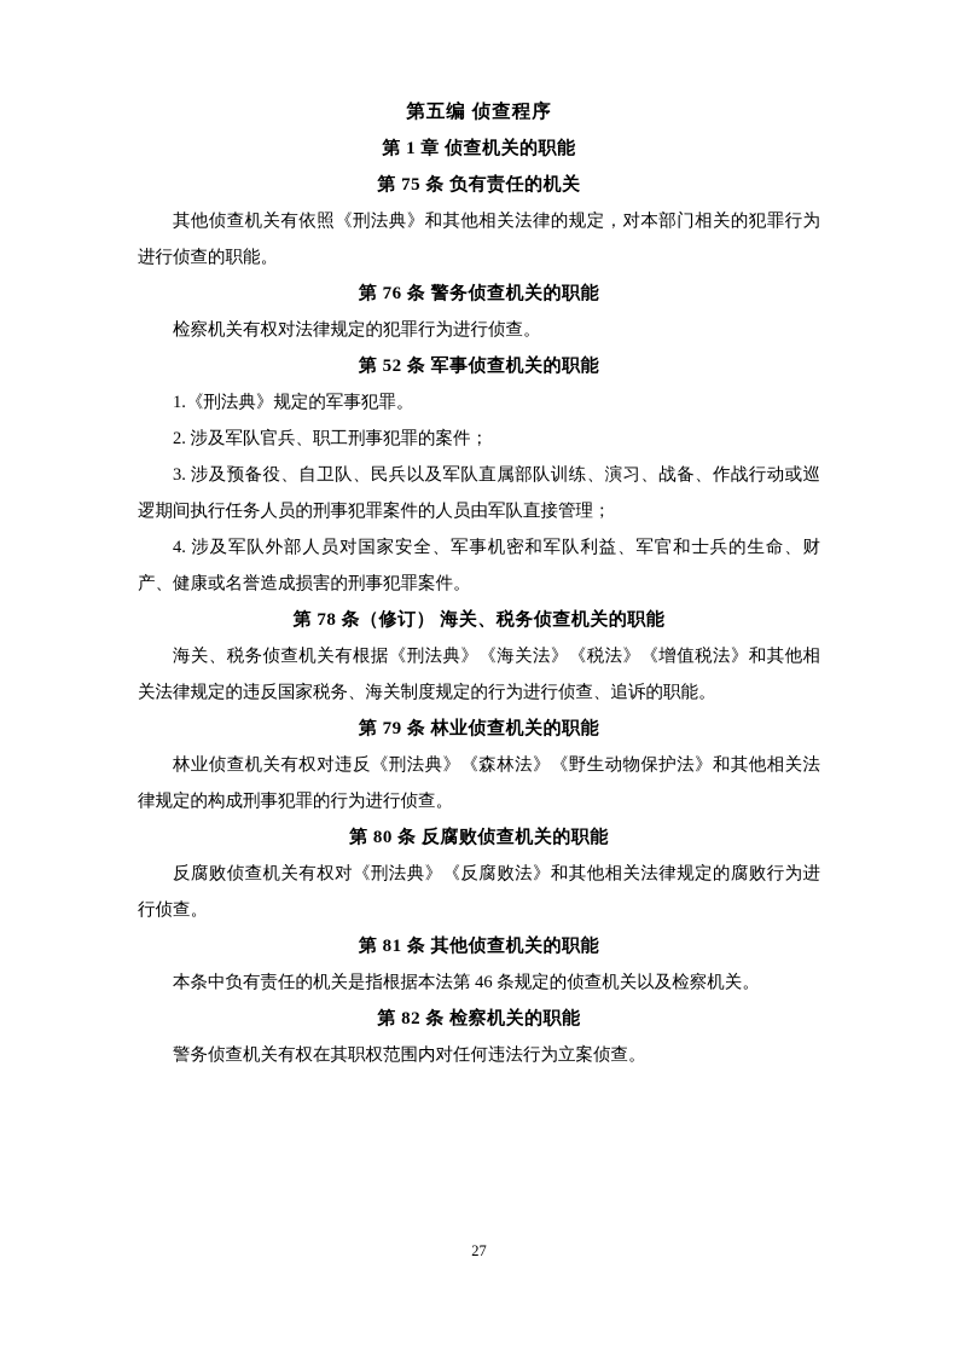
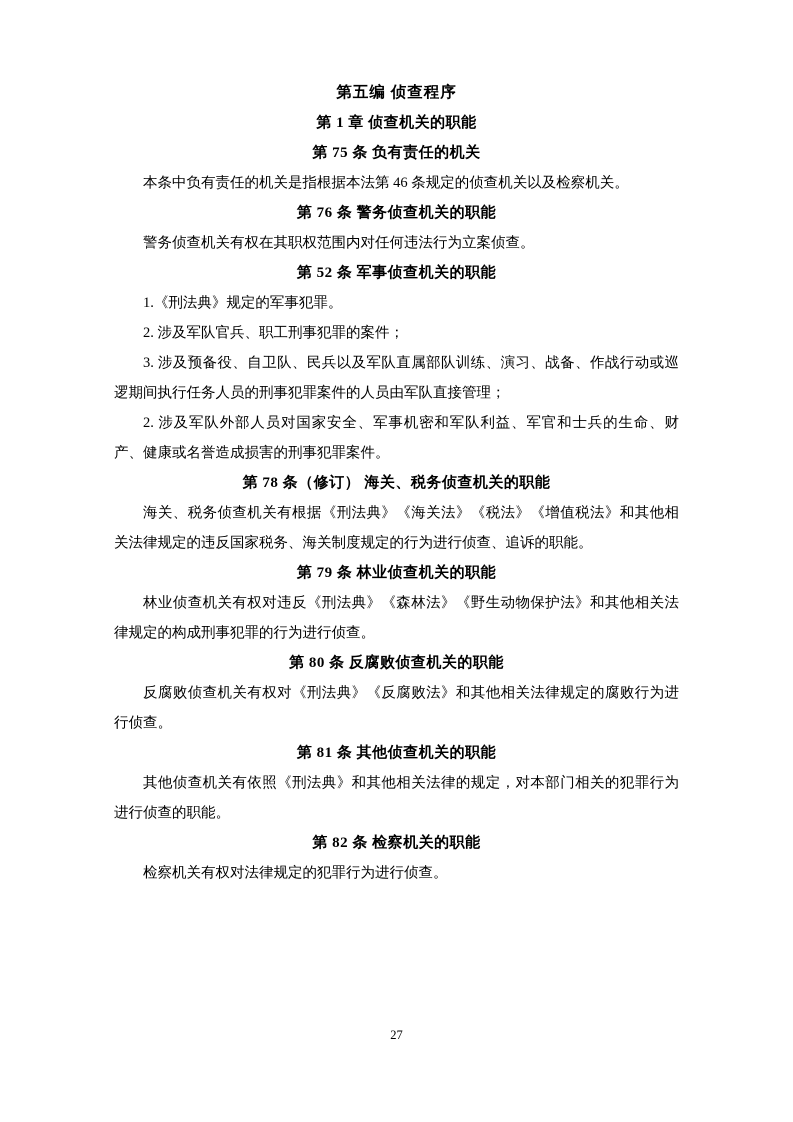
  第五编 侦查程序
  第 1 章 侦查机关的职能
  第 75 条 负有责任的机关
- 其他侦查机关有依照《刑法典》和其他相关法律的规定，对本部门相关的犯罪行为进行侦查的职能。
+ 本条中负有责任的机关是指根据本法第 46 条规定的侦查机关以及检察机关。
  第 76 条 警务侦查机关的职能
- 检察机关有权对法律规定的犯罪行为进行侦查。
+ 警务侦查机关有权在其职权范围内对任何违法行为立案侦查。
  第 52 条 军事侦查机关的职能
  1.《刑法典》规定的军事犯罪。
  2. 涉及军队官兵、职工刑事犯罪的案件；
  3. 涉及预备役、自卫队、民兵以及军队直属部队训练、演习、战备、作战行动或巡逻期间执行任务人员的刑事犯罪案件的人员由军队直接管理；
- 4. 涉及军队外部人员对国家安全、军事机密和军队利益、军官和士兵的生命、财产、健康或名誉造成损害的刑事犯罪案件。
+ 2. 涉及军队外部人员对国家安全、军事机密和军队利益、军官和士兵的生命、财产、健康或名誉造成损害的刑事犯罪案件。
  第 78 条（修订） 海关、税务侦查机关的职能
  海关、税务侦查机关有根据《刑法典》《海关法》《税法》《增值税法》和其他相关法律规定的违反国家税务、海关制度规定的行为进行侦查、追诉的职能。
  第 79 条 林业侦查机关的职能
  林业侦查机关有权对违反《刑法典》《森林法》《野生动物保护法》和其他相关法律规定的构成刑事犯罪的行为进行侦查。
  第 80 条 反腐败侦查机关的职能
  反腐败侦查机关有权对《刑法典》《反腐败法》和其他相关法律规定的腐败行为进行侦查。
  第 81 条 其他侦查机关的职能
- 本条中负有责任的机关是指根据本法第 46 条规定的侦查机关以及检察机关。
+ 其他侦查机关有依照《刑法典》和其他相关法律的规定，对本部门相关的犯罪行为进行侦查的职能。
  第 82 条 检察机关的职能
- 警务侦查机关有权在其职权范围内对任何违法行为立案侦查。
+ 检察机关有权对法律规定的犯罪行为进行侦查。
  27
